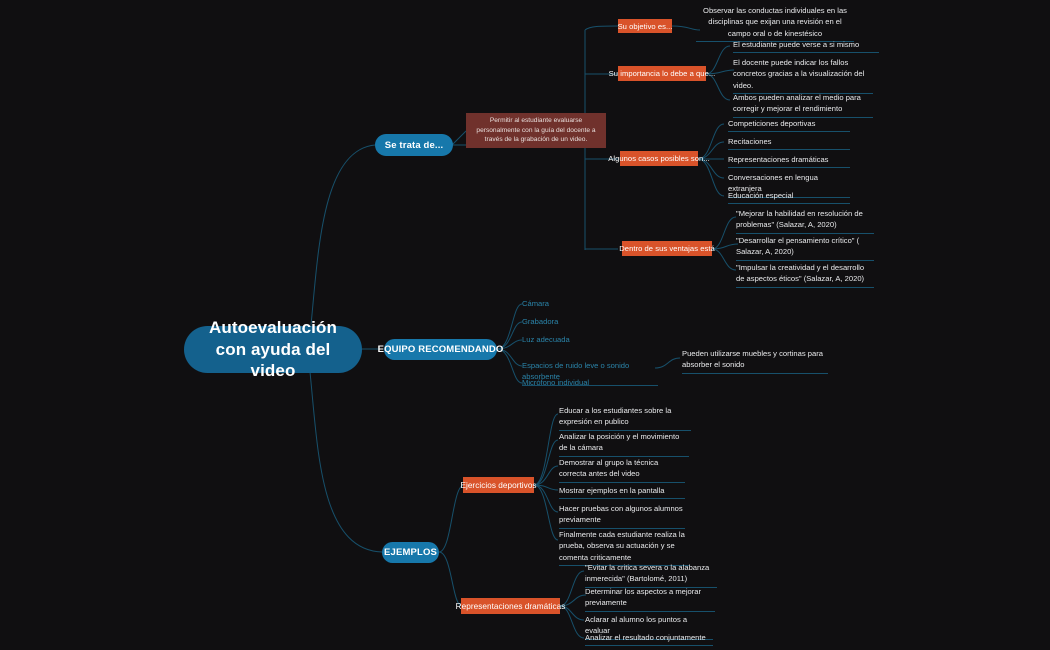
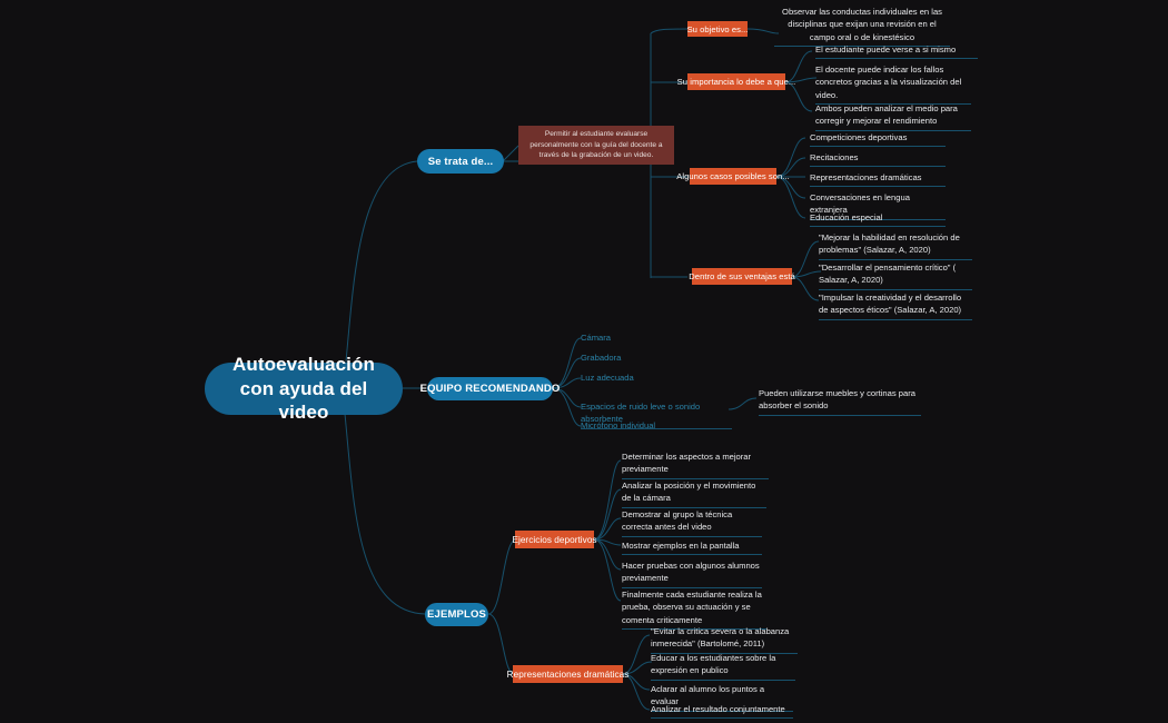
  Autoevaluación con ayuda del video
  Se trata de...
  Su objetivo es...
  Observar las conductas individuales en las disciplinas que exijan una revisión en el campo oral o de kinestésico
  Su importancia lo debe a que...
  El estudiante puede verse a si mismo
  El docente puede indicar los fallos concretos gracias a la visualización del video.
  Ambos pueden analizar el medio para corregir y mejorar el rendimiento
  Algunos casos posibles son...
  Competiciones deportivas
  Recitaciones
  Representaciones dramáticas
  Conversaciones en lengua extranjera
  Educación especial
  Dentro de sus ventajas está
  "Mejorar la habilidad en resolución de problemas" (Salazar, A, 2020)
  "Desarrollar el pensamiento crítico" ( Salazar, A, 2020)
  "Impulsar la creatividad y el desarrollo de aspectos éticos" (Salazar, A, 2020)
  EQUIPO RECOMENDANDO
  Cámara
  Grabadora
  Luz adecuada
  Espacios de ruido leve o sonido absorbente
  Pueden utilizarse muebles y cortinas para absorber el sonido
  Micrófono individual
  EJEMPLOS
  Ejercicios deportivos
- Educar a los estudiantes sobre la expresión en publico
+ Determinar los aspectos a mejorar previamente
  Analizar la posición y el movimiento de la cámara
  Demostrar al grupo la técnica correcta antes del video
  Mostrar ejemplos en la pantalla
  Hacer pruebas con algunos alumnos previamente
  Finalmente cada estudiante realiza la prueba, observa su actuación y se comenta criticamente
  Representaciones dramáticas
  "Evitar la critica severa o la alabanza inmerecida" (Bartolomé, 2011)
- Determinar los aspectos a mejorar previamente
+ Educar a los estudiantes sobre la expresión en publico
  Aclarar al alumno los puntos a evaluar
  Analizar el resultado conjuntamente
